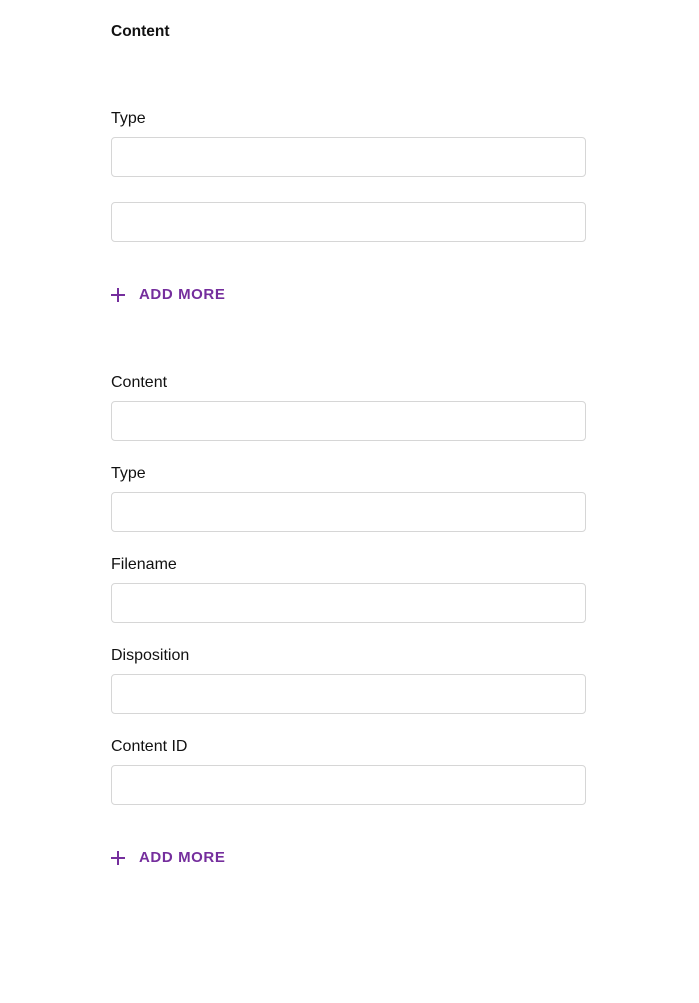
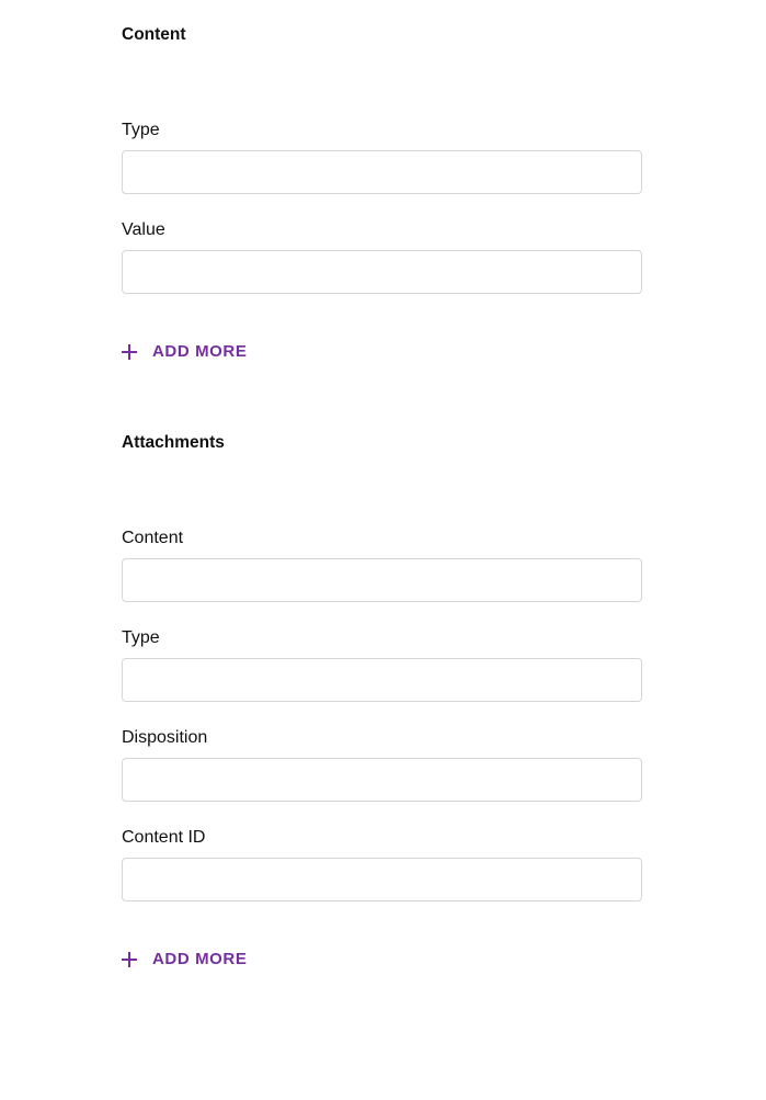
  Content
  Type
+ Value
  ADD MORE
+ Attachments
  Content
  Type
- Filename
  Disposition
  Content ID
  ADD MORE
